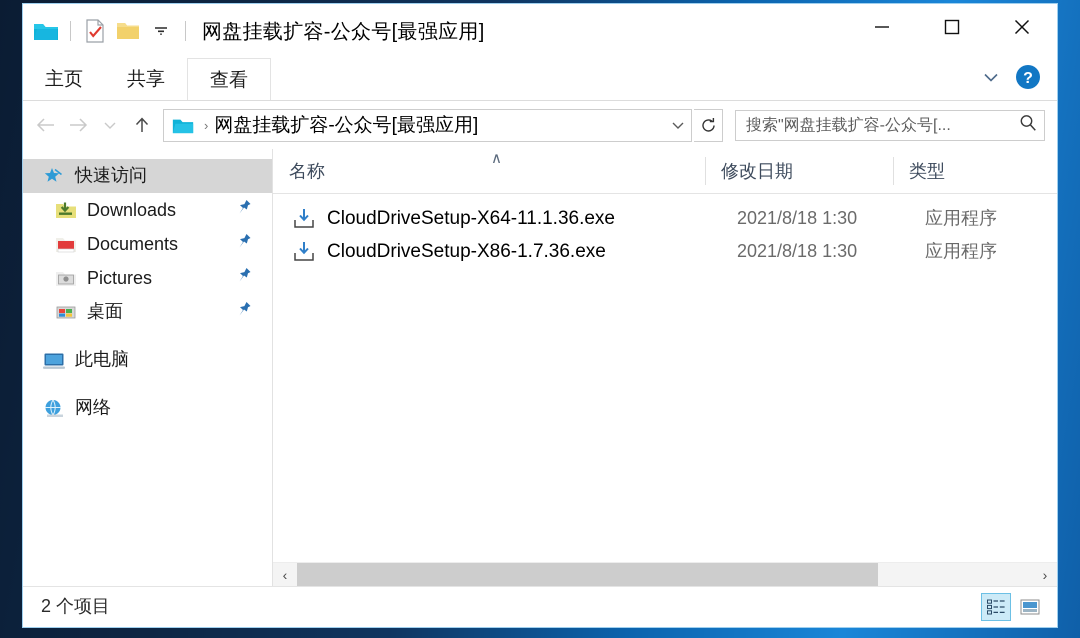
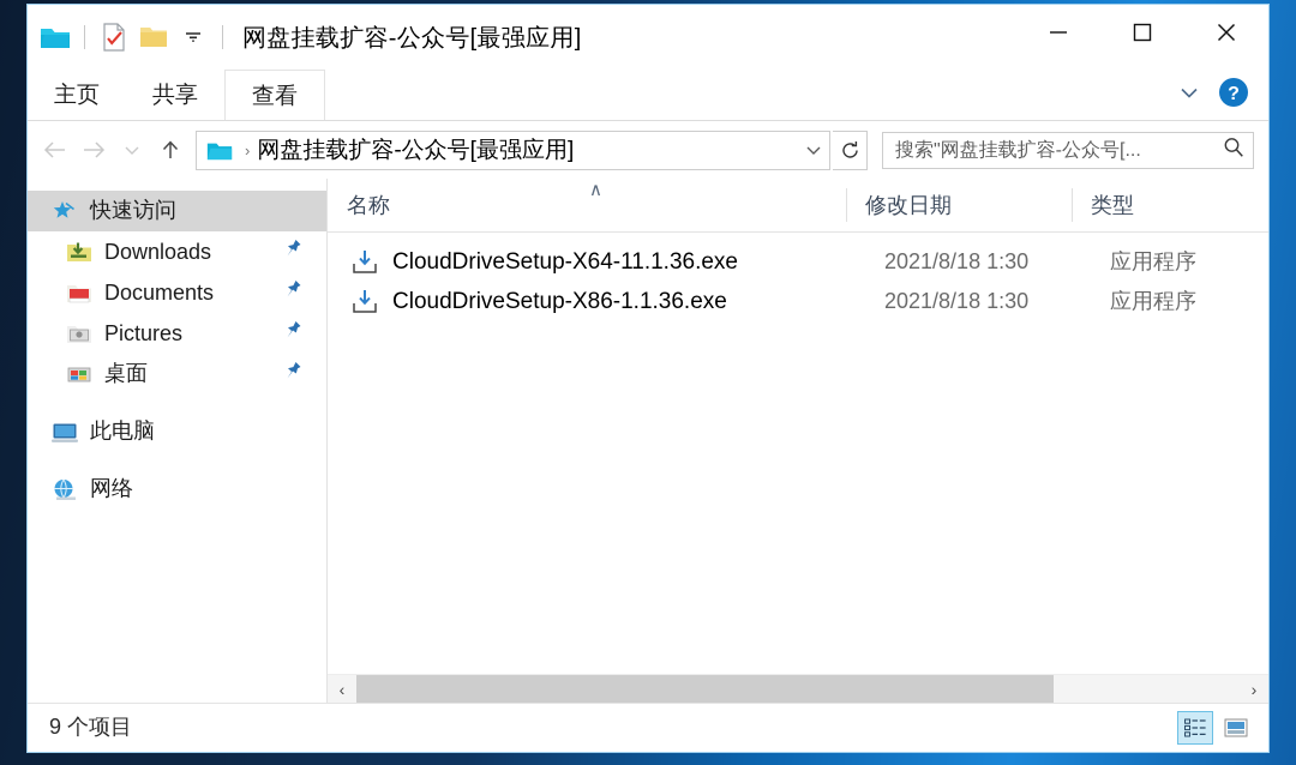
  网盘挂载扩容-公众号[最强应用]
  主页
  共享
  查看
  ?
  ›
  网盘挂载扩容-公众号[最强应用]
  搜索"网盘挂载扩容-公众号[...
  快速访问
  Downloads
  Documents
  Pictures
  桌面
  此电脑
  网络
  名称
  ∧
  修改日期
  类型
  CloudDriveSetup-X64-11.1.36.exe
  2021/8/18 1:30
  应用程序
- CloudDriveSetup-X86-1.7.36.exe
+ CloudDriveSetup-X86-1.1.36.exe
  2021/8/18 1:30
  应用程序
  ‹
  ›
- 2 个项目
+ 9 个项目
